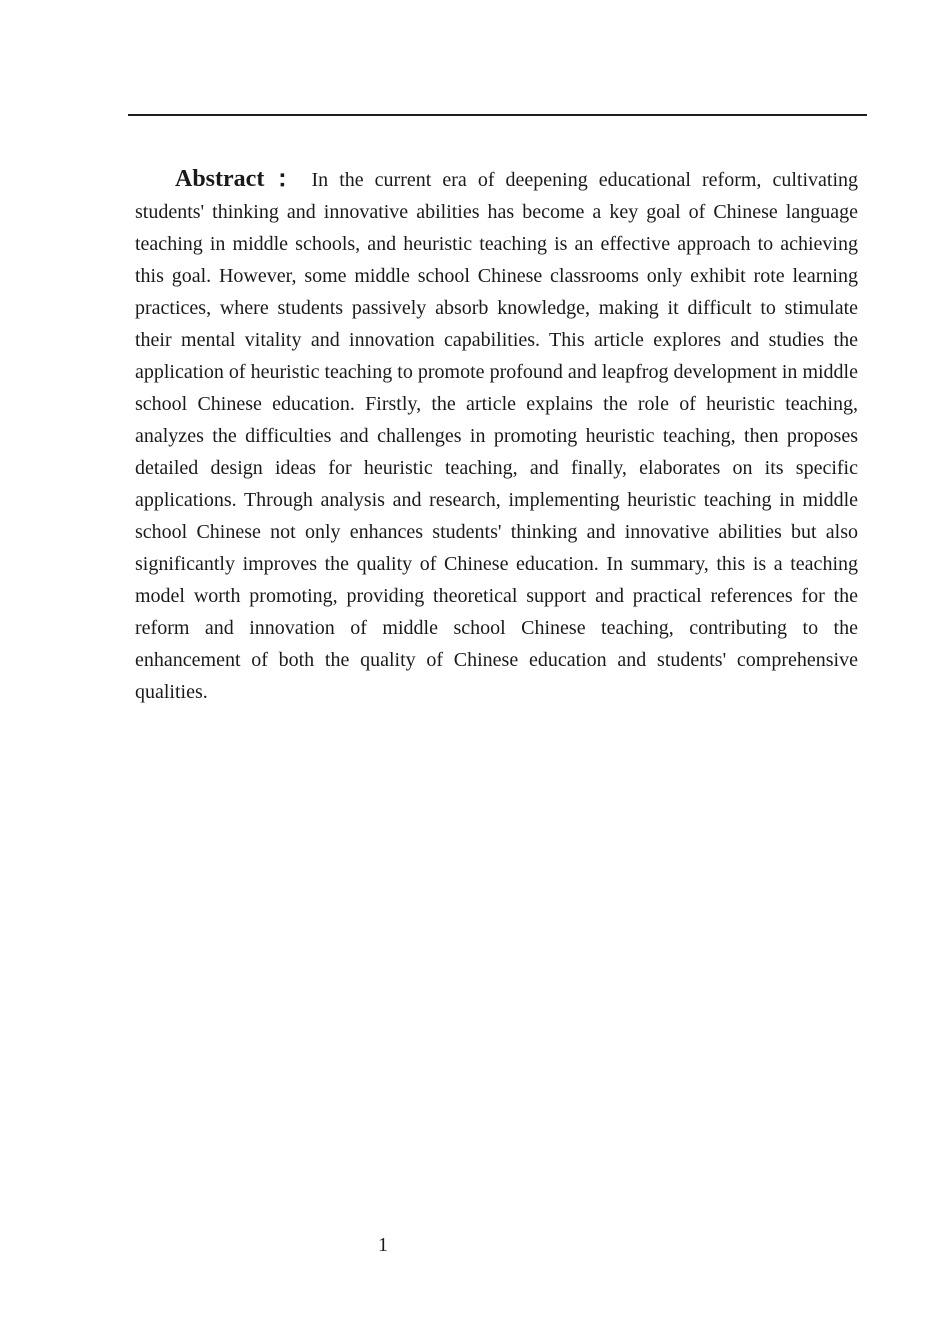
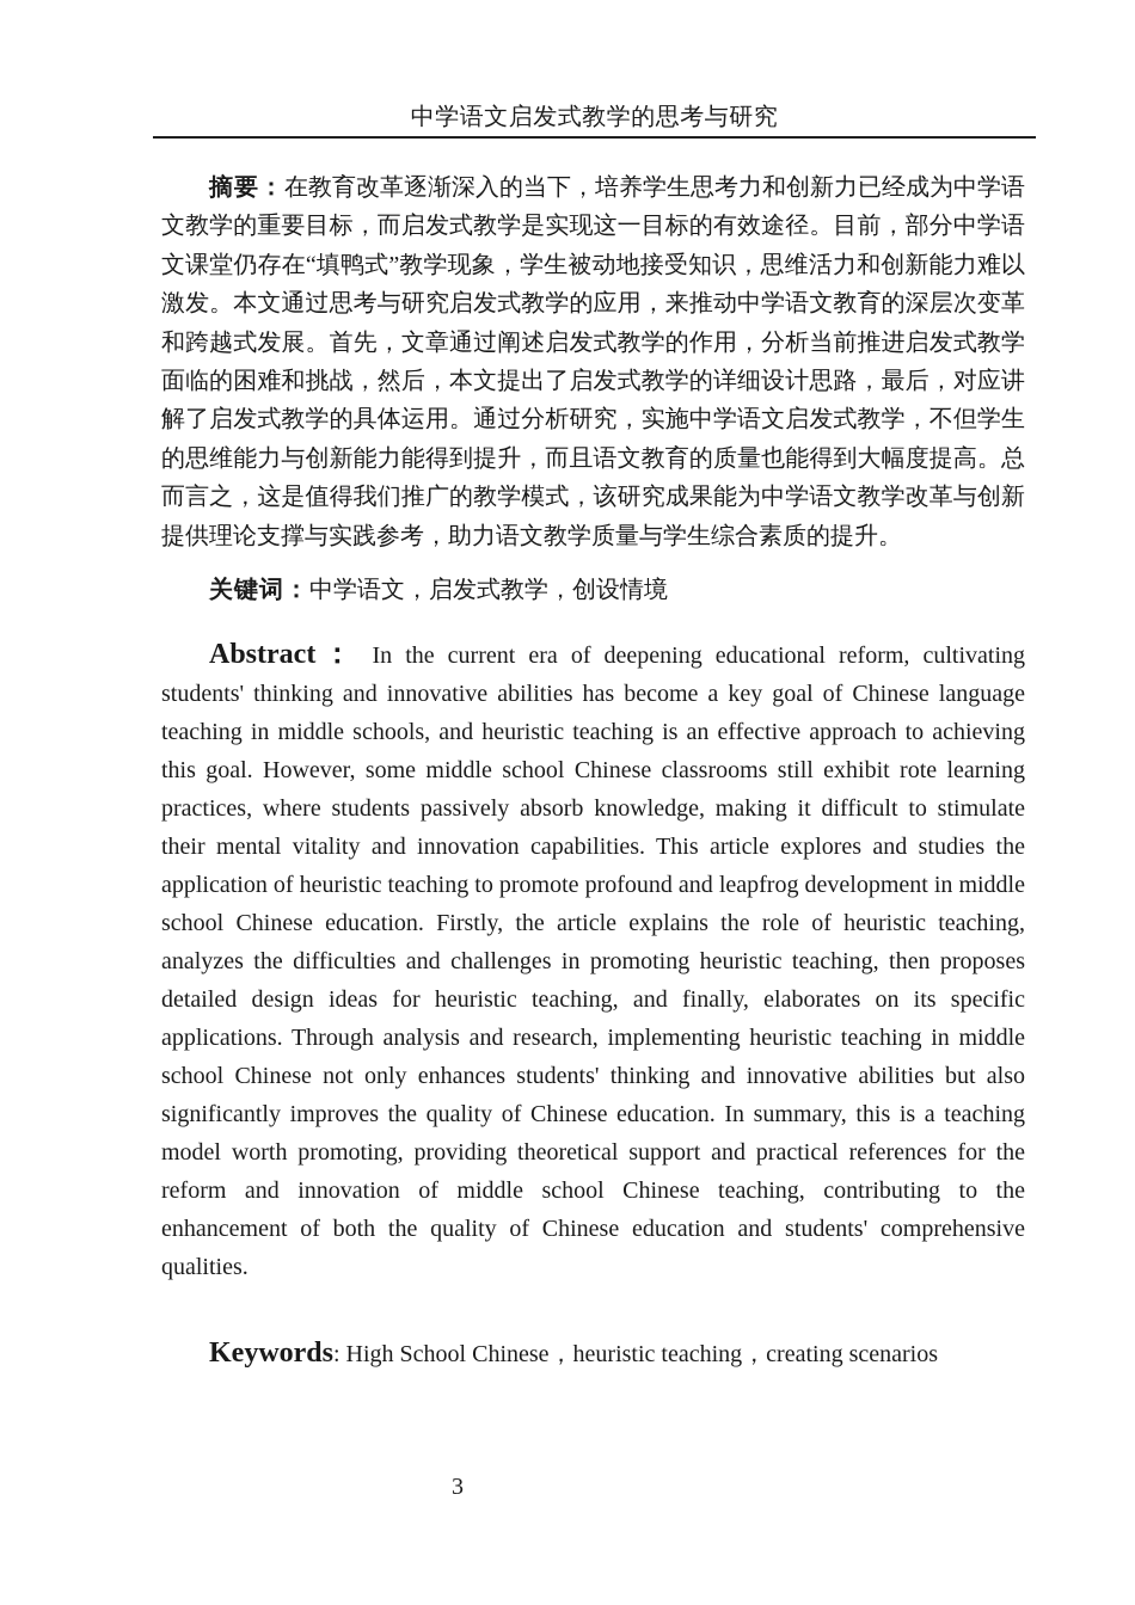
+ 中学语文启发式教学的思考与研究
+ 摘要：在教育改革逐渐深入的当下，培养学生思考力和创新力已经成为中学语文教学的重要目标，而启发式教学是实现这一目标的有效途径。目前，部分中学语文课堂仍存在“填鸭式”教学现象，学生被动地接受知识，思维活力和创新能力难以激发。本文通过思考与研究启发式教学的应用，来推动中学语文教育的深层次变革和跨越式发展。首先，文章通过阐述启发式教学的作用，分析当前推进启发式教学面临的困难和挑战，然后，本文提出了启发式教学的详细设计思路，最后，对应讲解了启发式教学的具体运用。通过分析研究，实施中学语文启发式教学，不但学生的思维能力与创新能力能得到提升，而且语文教育的质量也能得到大幅度提高。总而言之，这是值得我们推广的教学模式，该研究成果能为中学语文教学改革与创新提供理论支撑与实践参考，助力语文教学质量与学生综合素质的提升。
+ 关键词：中学语文，启发式教学，创设情境
- Abstract： In the current era of deepening educational reform, cultivating students' thinking and innovative abilities has become a key goal of Chinese language teaching in middle schools, and heuristic teaching is an effective approach to achieving this goal. However, some middle school Chinese classrooms only exhibit rote learning practices, where students passively absorb knowledge, making it difficult to stimulate their mental vitality and innovation capabilities. This article explores and studies the application of heuristic teaching to promote profound and leapfrog development in middle school Chinese education. Firstly, the article explains the role of heuristic teaching, analyzes the difficulties and challenges in promoting heuristic teaching, then proposes detailed design ideas for heuristic teaching, and finally, elaborates on its specific applications. Through analysis and research, implementing heuristic teaching in middle school Chinese not only enhances students' thinking and innovative abilities but also significantly improves the quality of Chinese education. In summary, this is a teaching model worth promoting, providing theoretical support and practical references for the reform and innovation of middle school Chinese teaching, contributing to the enhancement of both the quality of Chinese education and students' comprehensive qualities.
+ Abstract： In the current era of deepening educational reform, cultivating students' thinking and innovative abilities has become a key goal of Chinese language teaching in middle schools, and heuristic teaching is an effective approach to achieving this goal. However, some middle school Chinese classrooms still exhibit rote learning practices, where students passively absorb knowledge, making it difficult to stimulate their mental vitality and innovation capabilities. This article explores and studies the application of heuristic teaching to promote profound and leapfrog development in middle school Chinese education. Firstly, the article explains the role of heuristic teaching, analyzes the difficulties and challenges in promoting heuristic teaching, then proposes detailed design ideas for heuristic teaching, and finally, elaborates on its specific applications. Through analysis and research, implementing heuristic teaching in middle school Chinese not only enhances students' thinking and innovative abilities but also significantly improves the quality of Chinese education. In summary, this is a teaching model worth promoting, providing theoretical support and practical references for the reform and innovation of middle school Chinese teaching, contributing to the enhancement of both the quality of Chinese education and students' comprehensive qualities.
+ Keywords: High School Chinese，heuristic teaching，creating scenarios
- 1
+ 3
